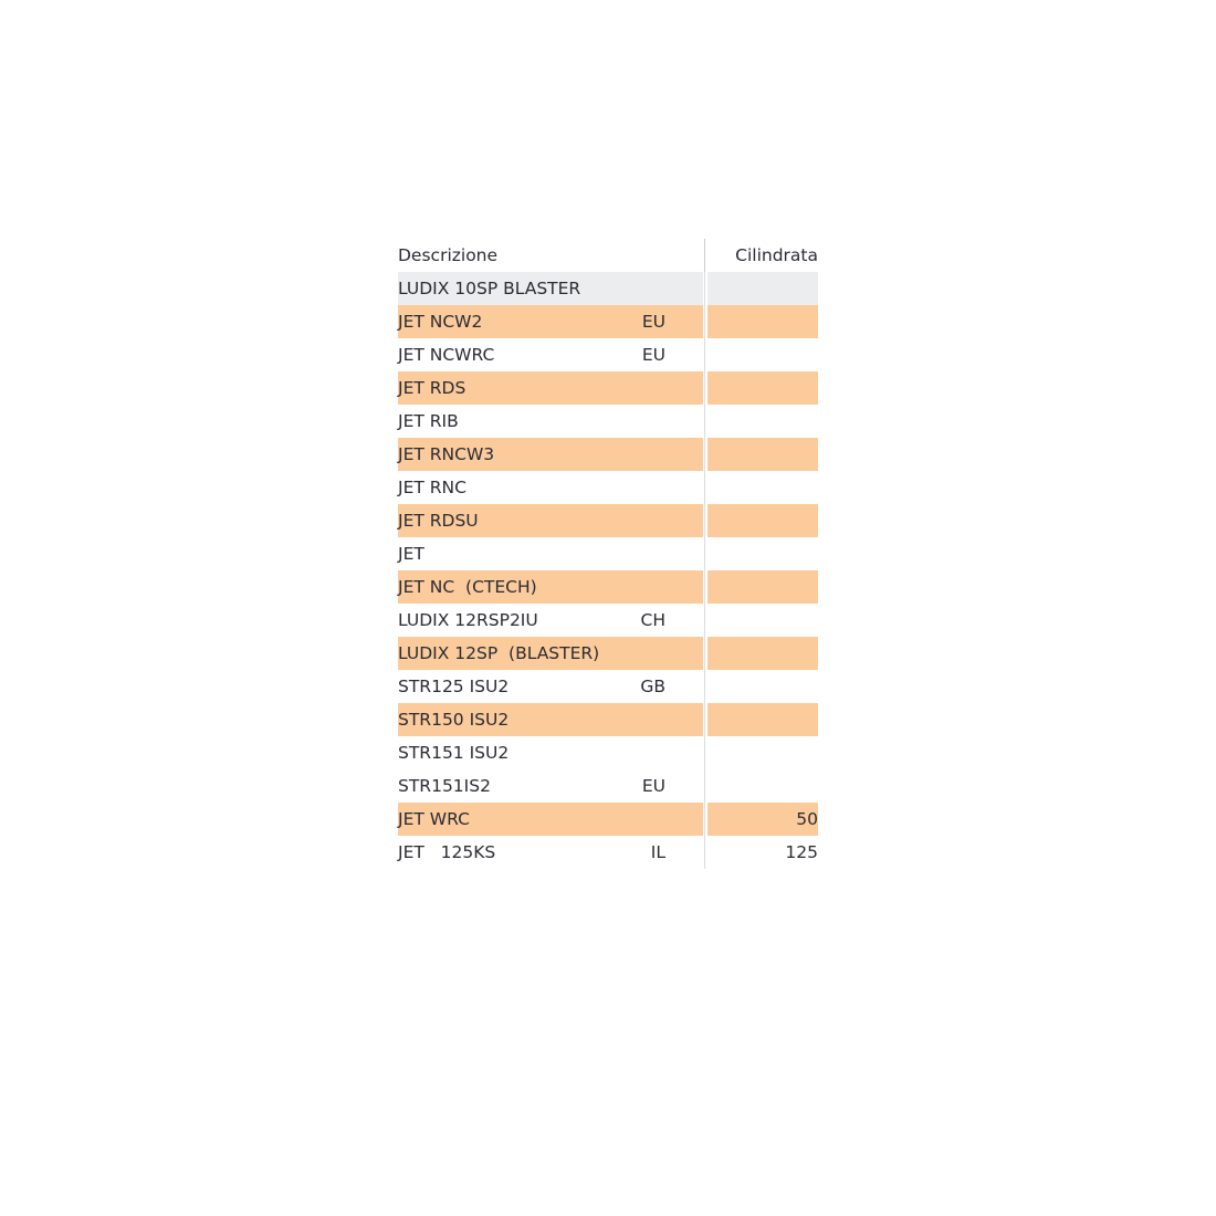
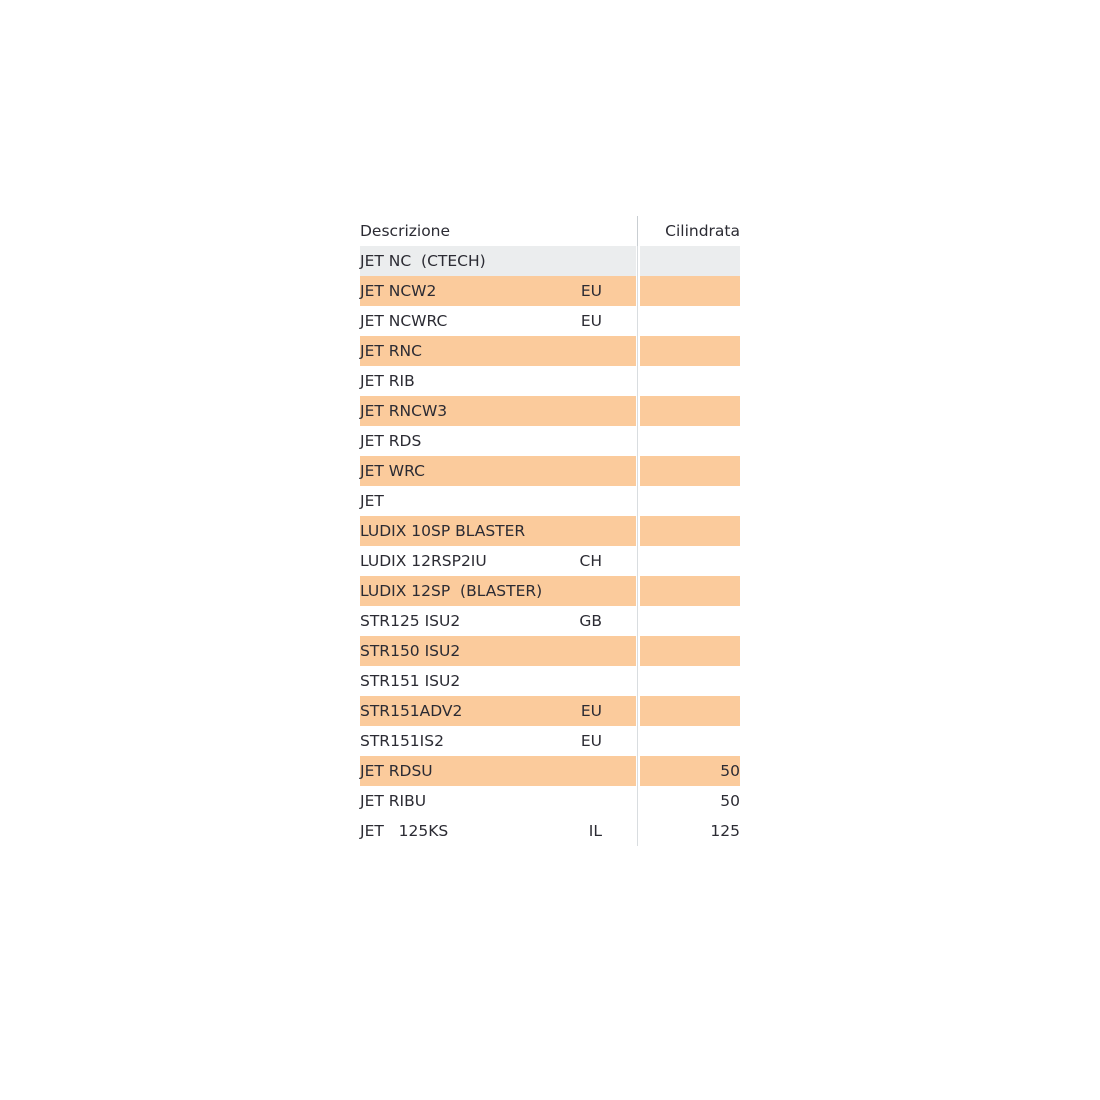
  Descrizione		Cilindrata
- LUDIX 10SP BLASTER
+ JET NC (CTECH)
  JET NCW2 EU
  JET NCWRC EU
- JET RDS
+ JET RNC
  JET RIB
  JET RNCW3
- JET RNC
+ JET RDS
- JET RDSU
+ JET WRC
  JET
- JET NC (CTECH)
+ LUDIX 10SP BLASTER
  LUDIX 12RSP2IU CH
  LUDIX 12SP (BLASTER)
  STR125 ISU2 GB
  STR150 ISU2
  STR151 ISU2
+ STR151ADV2 EU
  STR151IS2 EU
- JET WRC		50
+ JET RDSU		50
+ JET RIBU		50
  JET 125KS IL		125
